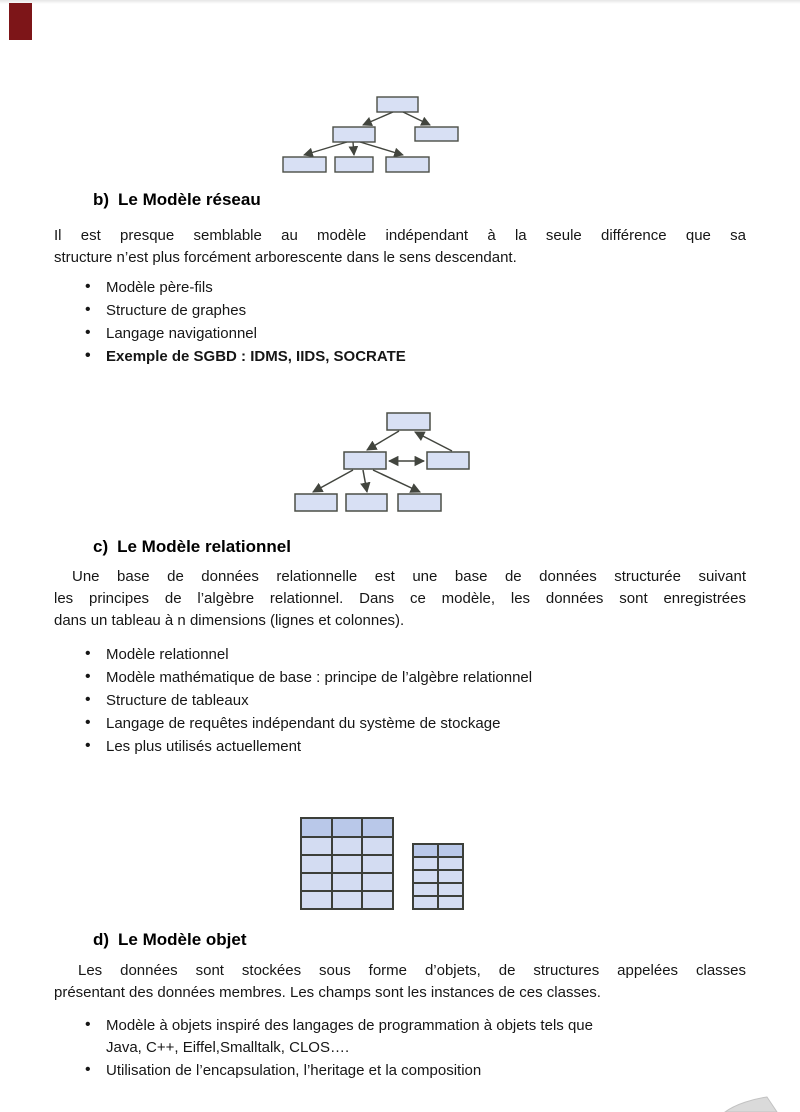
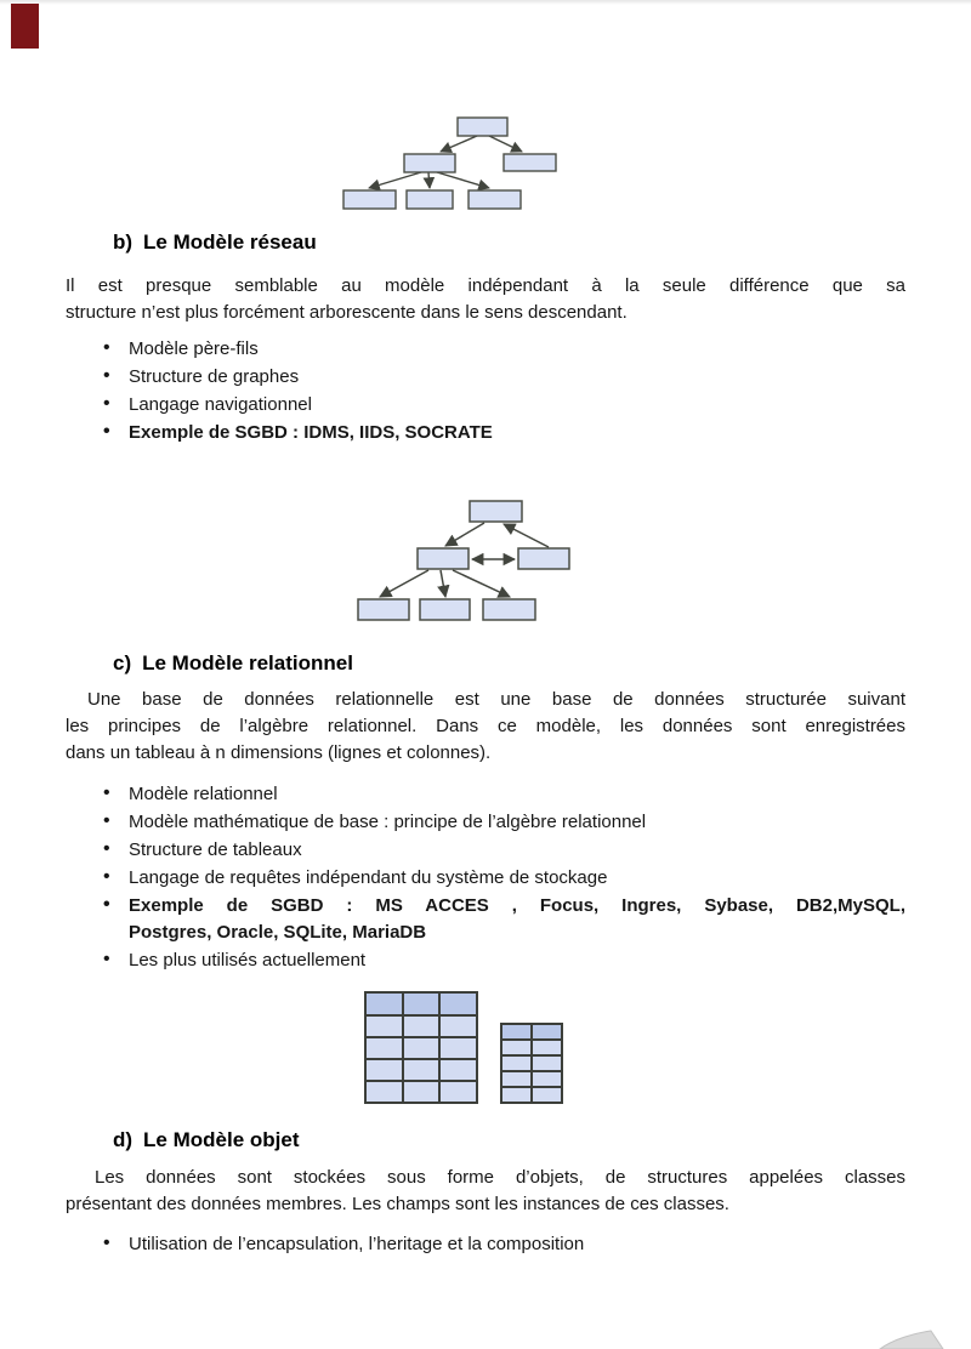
  b)
  Le Modèle réseau
  Il est presque semblable au modèle indépendant à la seule différence que sa
  structure n’est plus forcément arborescente dans le sens descendant.
  Modèle père-fils
  Structure de graphes
  Langage navigationnel
  Exemple de SGBD : IDMS, IIDS, SOCRATE
  c)
  Le Modèle relationnel
  Une base de données relationnelle est une base de données structurée suivant
  les principes de l’algèbre relationnel. Dans ce modèle, les données sont enregistrées
  dans un tableau à n dimensions (lignes et colonnes).
  Modèle relationnel
  Modèle mathématique de base : principe de l’algèbre relationnel
  Structure de tableaux
  Langage de requêtes indépendant du système de stockage
+ Exemple de SGBD : MS ACCES , Focus, Ingres, Sybase, DB2,MySQL,
+ Postgres, Oracle, SQLite, MariaDB
  Les plus utilisés actuellement
  d)
  Le Modèle objet
  Les données sont stockées sous forme d’objets, de structures appelées classes
  présentant des données membres. Les champs sont les instances de ces classes.
- Modèle à objets inspiré des langages de programmation à objets tels que
- Java, C++, Eiffel,Smalltalk, CLOS….
  Utilisation de l’encapsulation, l’heritage et la composition
